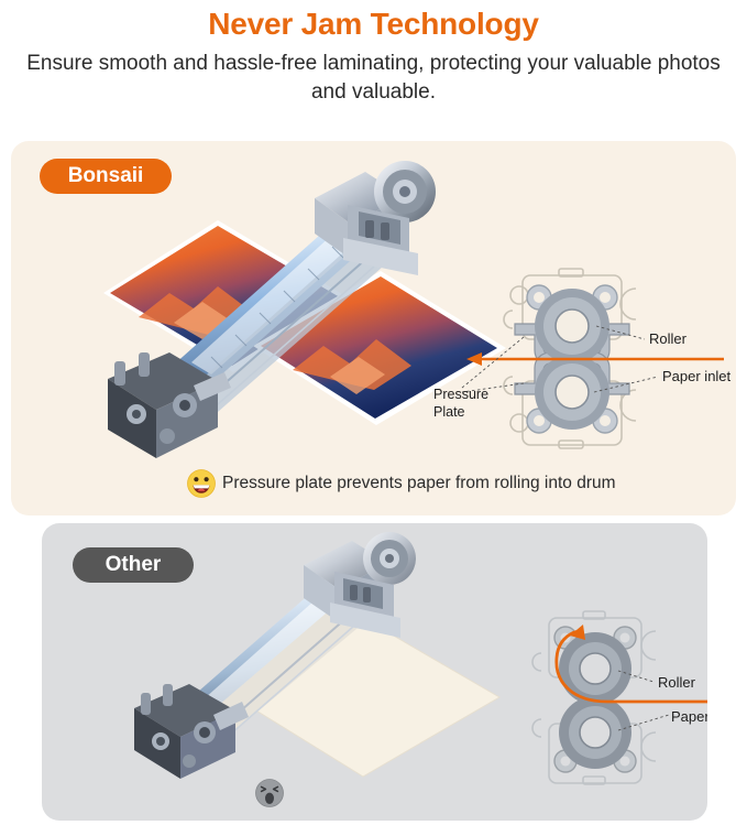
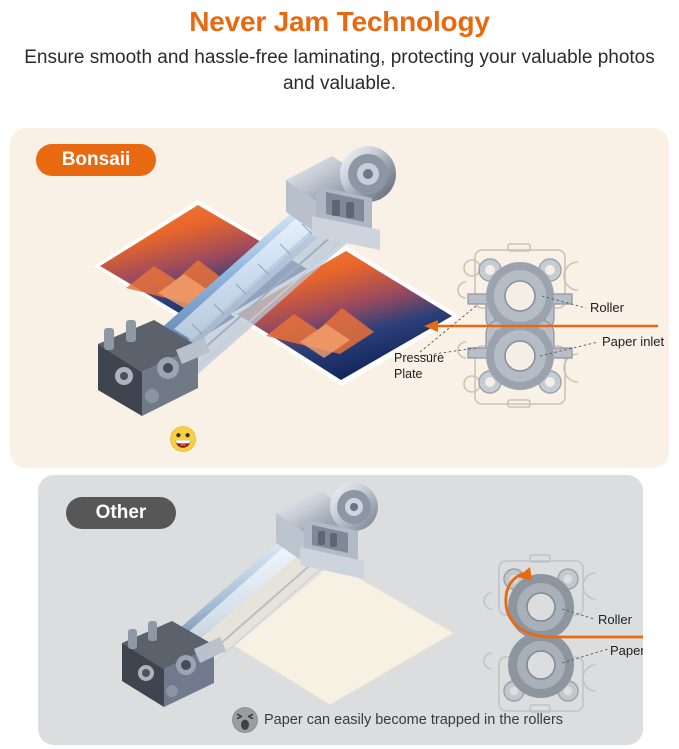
  Never Jam Technology
  Ensure smooth and hassle-free laminating, protecting your valuable photos and valuable.
  Bonsaii
  Roller
  Paper inlet
  Pressure
  Plate
- Pressure plate prevents paper from rolling into drum
  Other
  Roller
+ Paper can easily become trapped in the rollers
